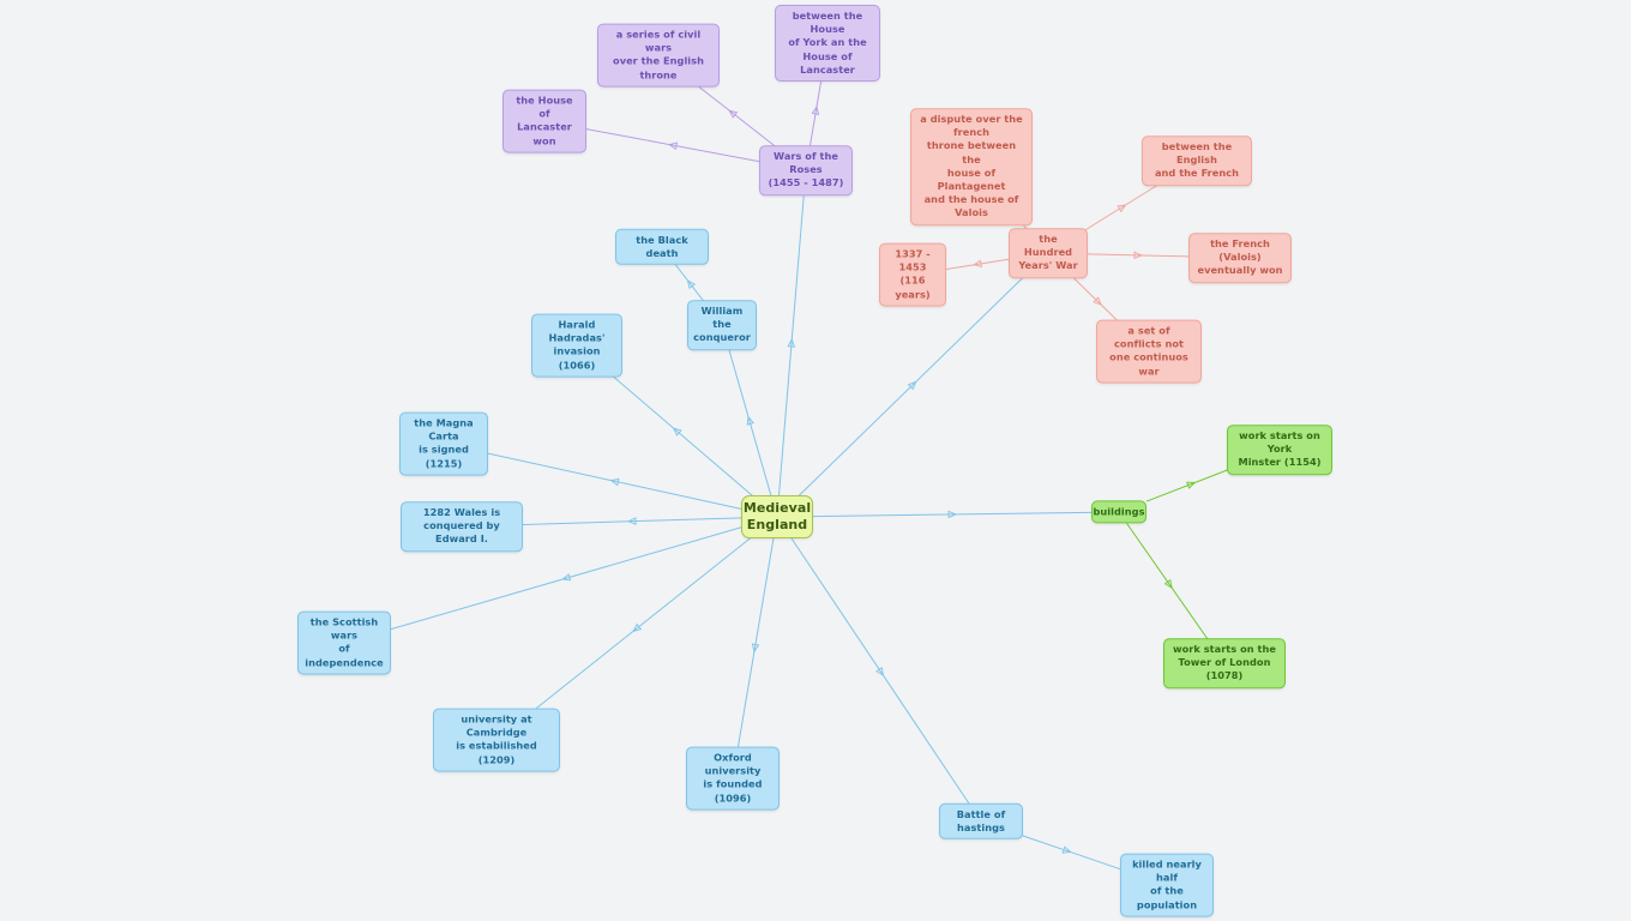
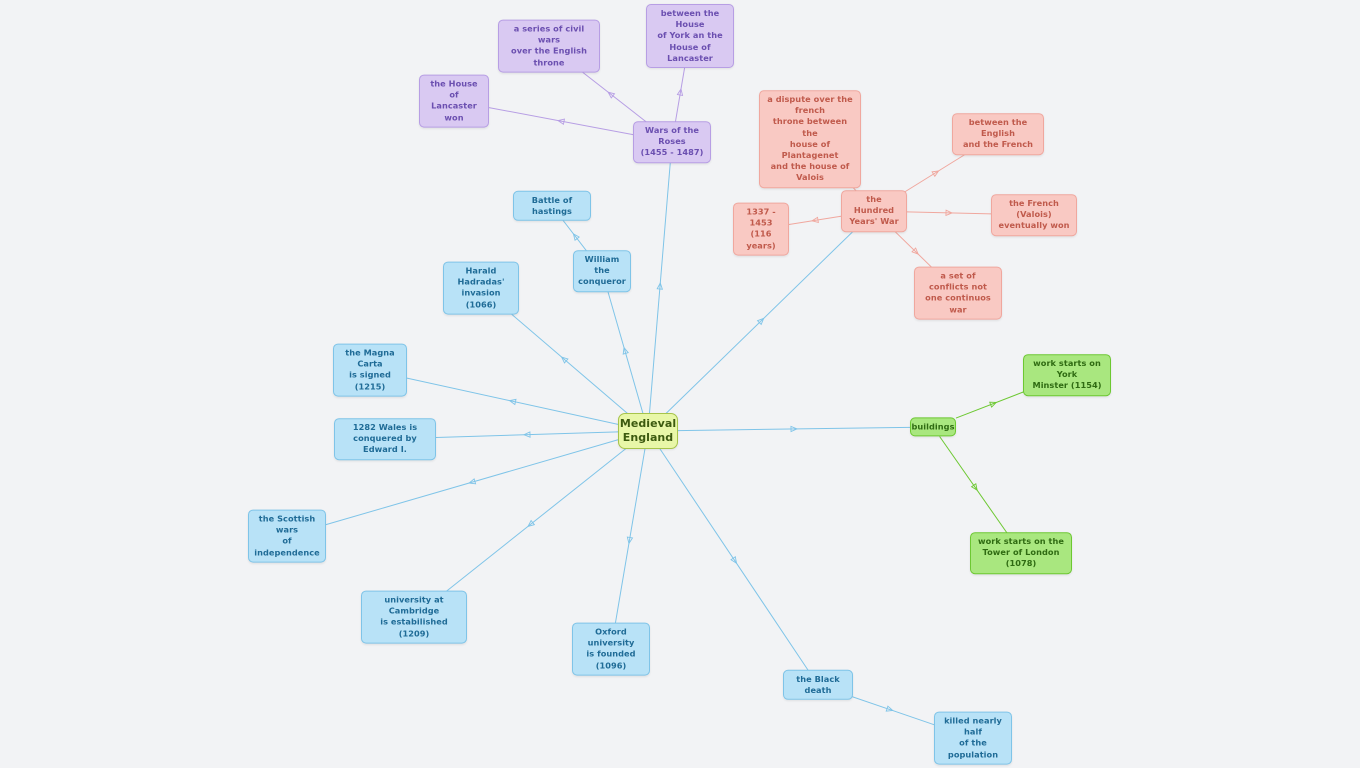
  Medieval
  England
  Wars of the Roses
  (1455 - 1487)
  a series of civil wars
  over the English throne
  between the House
  of York an the
  House of Lancaster
  the House of
  Lancaster won
  the Hundred
  Years' War
  a dispute over the french
  throne between the
  house of Plantagenet
  and the house of Valois
  between the English
  and the French
  the French (Valois)
  eventually won
  1337 - 1453
  (116 years)
  a set of conflicts not
  one continuos war
  buildings
  work starts on York
  Minster (1154)
  work starts on the
  Tower of London (1078)
  William the
  conqueror
- the Black death
+ Battle of hastings
  Harald Hadradas'
  invasion (1066)
  the Magna Carta
  is signed (1215)
  1282 Wales is
  conquered by Edward I.
  the Scottish wars
  of independence
  university at Cambridge
  is estabilished (1209)
  Oxford university
  is founded (1096)
- Battle of hastings
+ the Black death
  killed nearly half
  of the population
